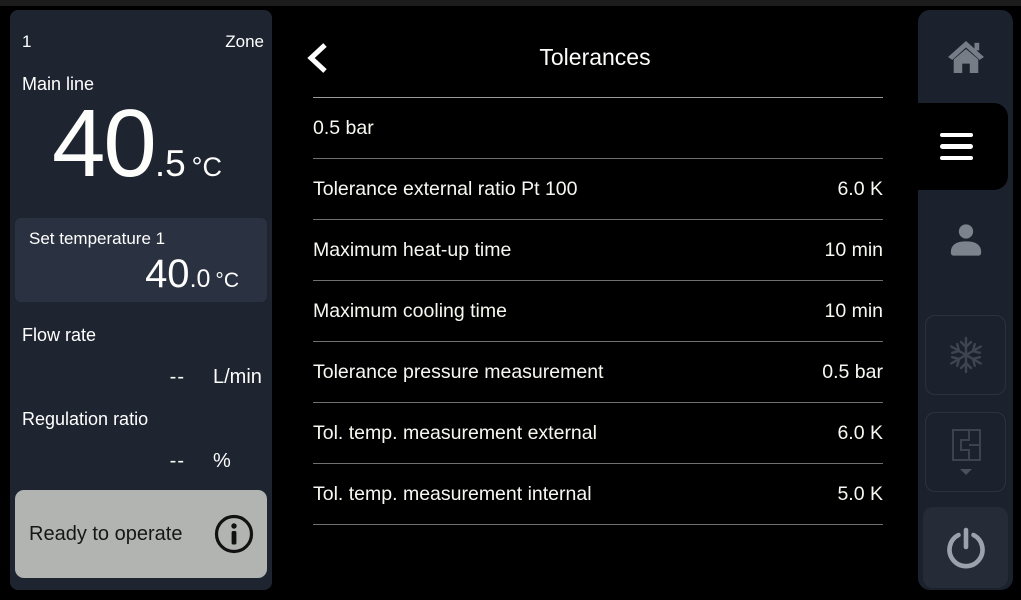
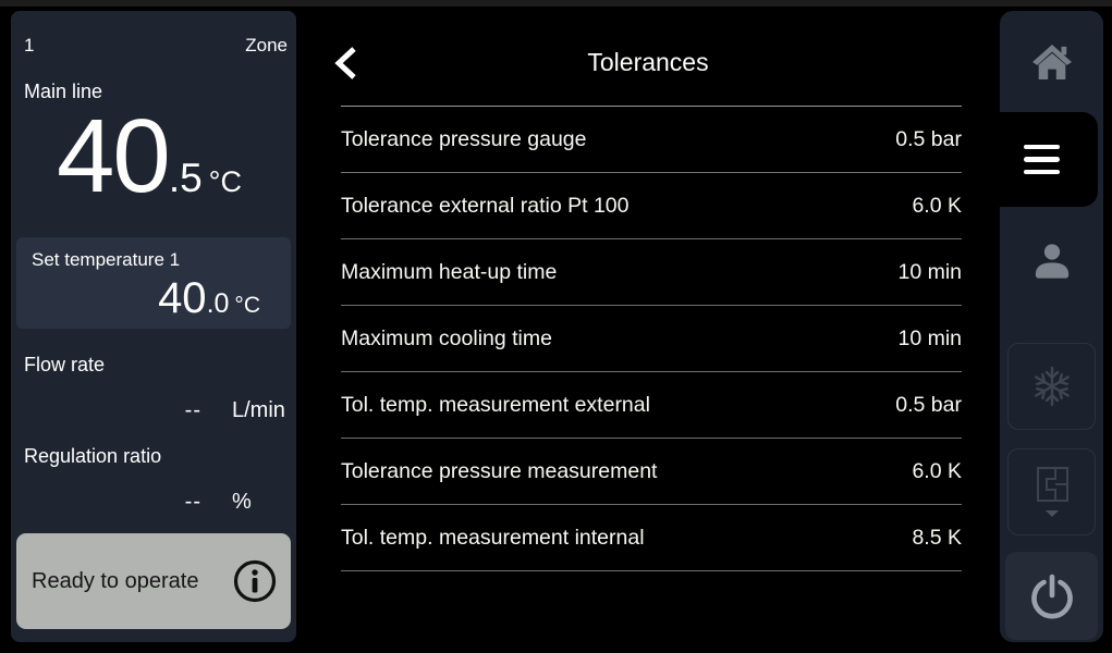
  1
  Zone
  Main line
  40.5 °C
  Set temperature 1
  40.0 °C
  Flow rate
  --
  L/min
  Regulation ratio
  --
  %
  Ready to operate
  Tolerances
+ Tolerance pressure gauge
  0.5 bar
  Tolerance external ratio Pt 100
  6.0 K
  Maximum heat-up time
  10 min
  Maximum cooling time
  10 min
- Tolerance pressure measurement
+ Tol. temp. measurement external
  0.5 bar
- Tol. temp. measurement external
+ Tolerance pressure measurement
  6.0 K
  Tol. temp. measurement internal
- 5.0 K
+ 8.5 K
